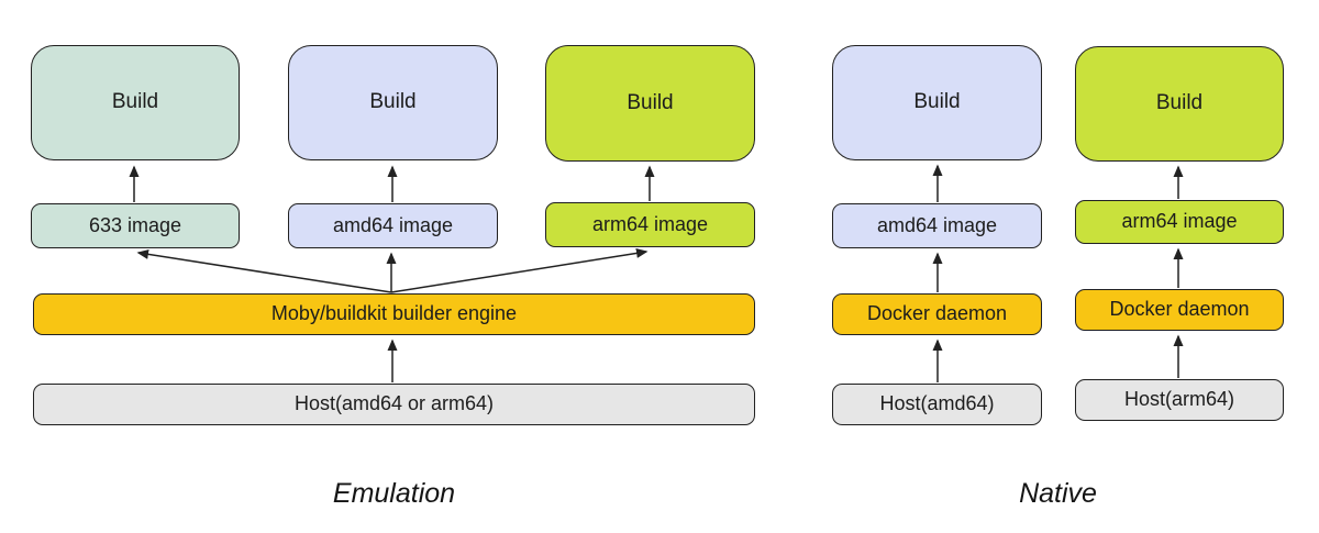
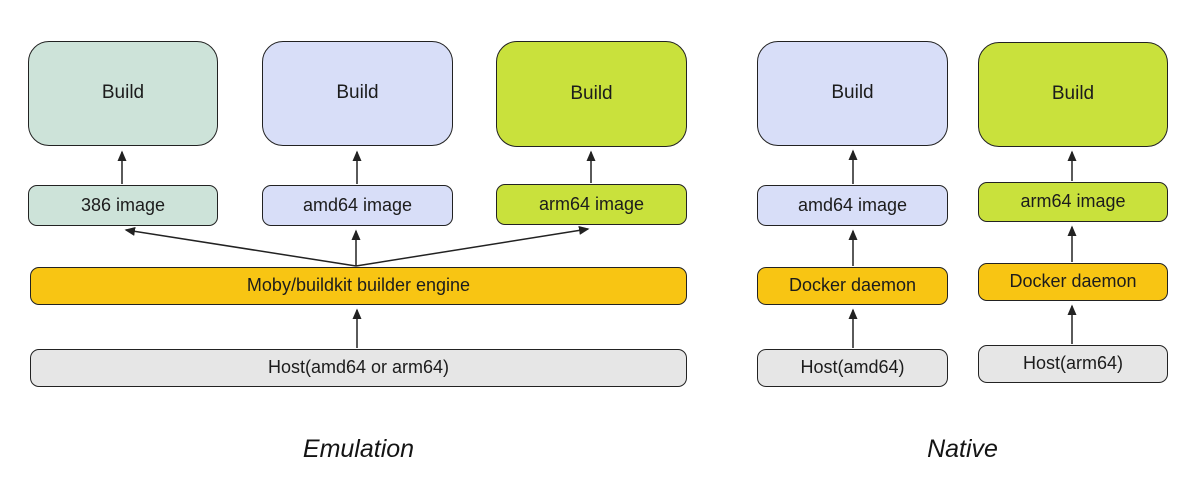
  Build
  Build
  Build
- 633 image
+ 386 image
  amd64 image
  arm64 image
  Moby/buildkit builder engine
  Host(amd64 or arm64)
  Emulation
  Build
  amd64 image
  Docker daemon
  Host(amd64)
  Build
  arm64 image
  Docker daemon
  Host(arm64)
  Native
